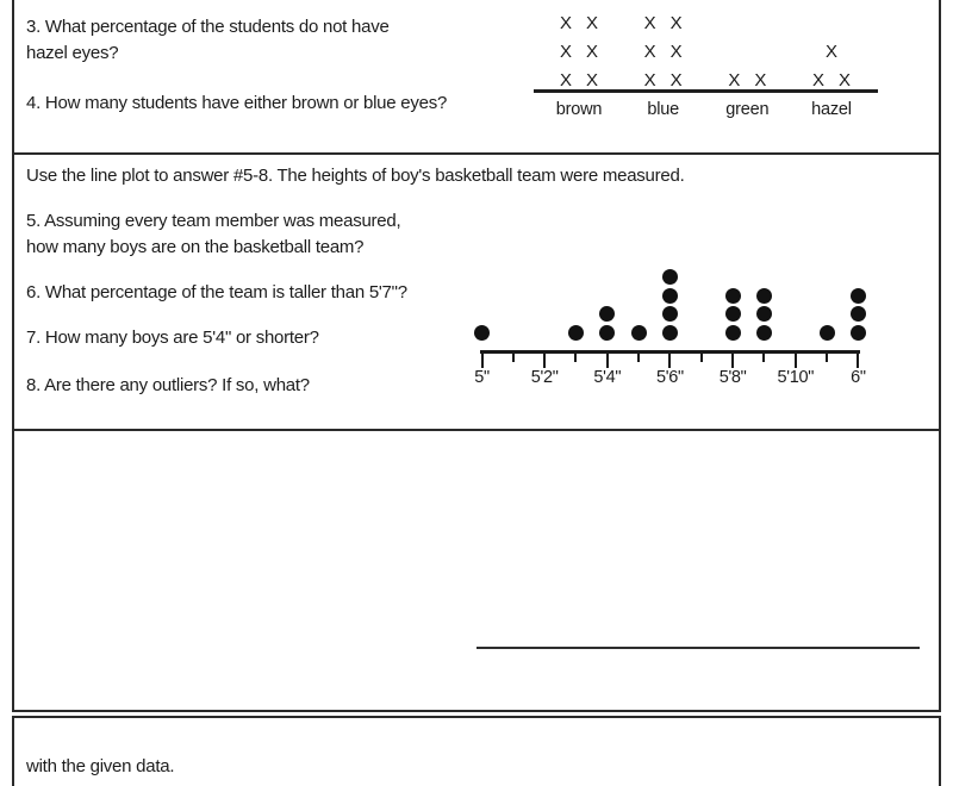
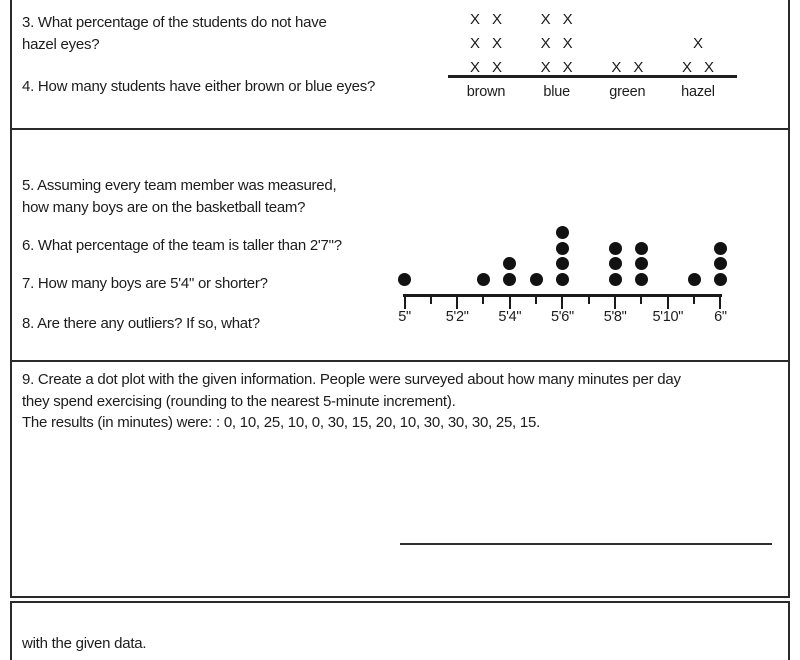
  3. What percentage of the students do not have
  hazel eyes?
  4. How many students have either brown or blue eyes?
  X
  X
  X
  X
  X
  X
  X
  X
  X
  X
  X
  X
  X
  X
  X
  X
  X
  brown
  blue
  green
  hazel
- Use the line plot to answer #5-8. The heights of boy's basketball team were measured.
  5. Assuming every team member was measured,
  how many boys are on the basketball team?
- 6. What percentage of the team is taller than 5'7"?
+ 6. What percentage of the team is taller than 2'7"?
  7. How many boys are 5'4" or shorter?
  8. Are there any outliers? If so, what?
  5"
  5'2"
  5'4"
  5'6"
  5'8"
  5'10"
  6"
+ 9. Create a dot plot with the given information. People were surveyed about how many minutes per day
+ they spend exercising (rounding to the nearest 5-minute increment).
+ The results (in minutes) were: : 0, 10, 25, 10, 0, 30, 15, 20, 10, 30, 30, 30, 25, 15.
  with the given data.
